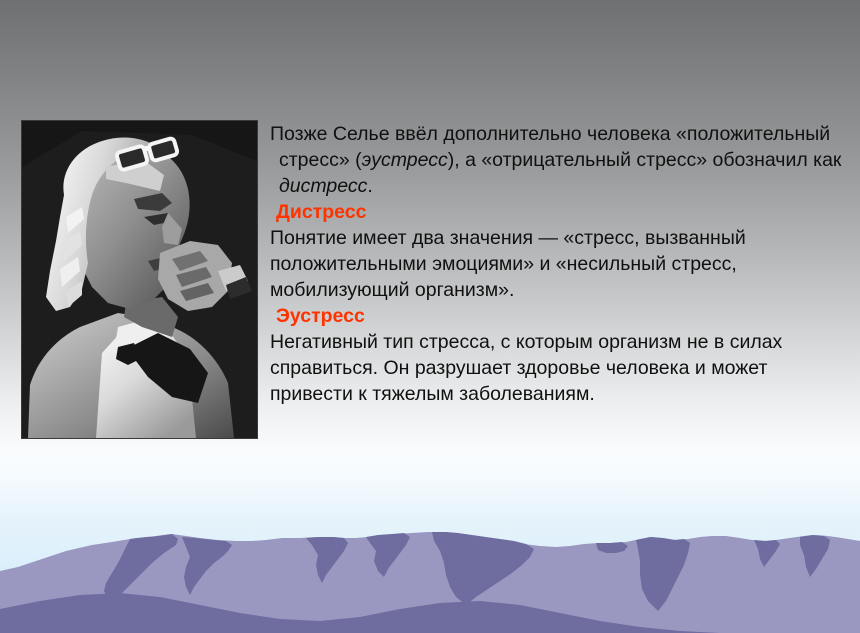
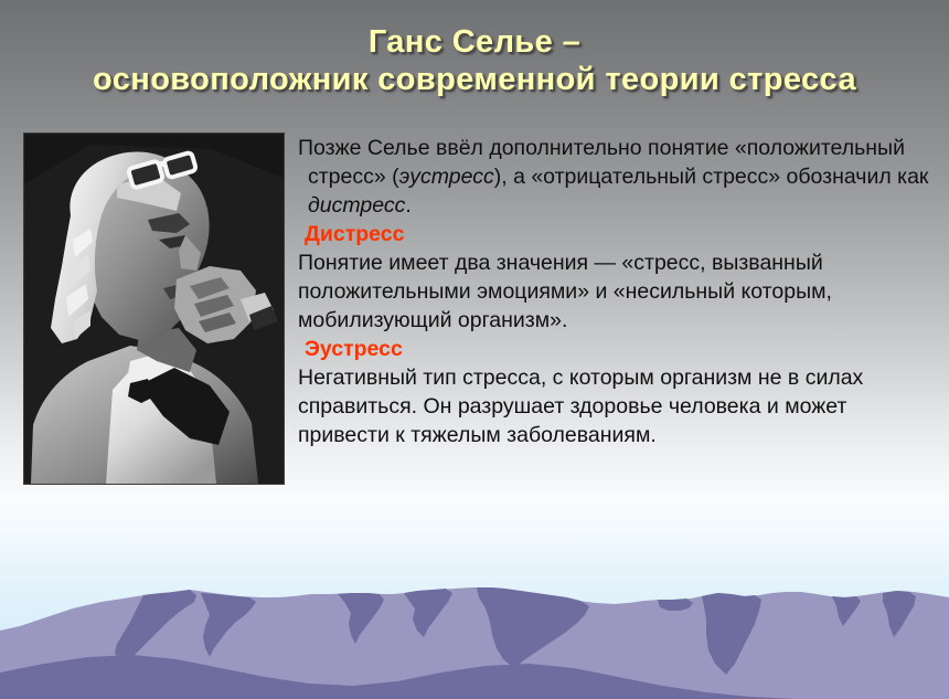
+ Ганс Селье –
+ основоположник современной теории стресса
- Позже Селье ввёл дополнительно человека «положительный стресс» (эустресс), а «отрицательный стресс» обозначил как дистресс.
+ Позже Селье ввёл дополнительно понятие «положительный стресс» (эустресс), а «отрицательный стресс» обозначил как дистресс.
  Дистресс
- Понятие имеет два значения — «стресс, вызванный положительными эмоциями» и «несильный стресс, мобилизующий организм».
+ Понятие имеет два значения — «стресс, вызванный положительными эмоциями» и «несильный которым, мобилизующий организм».
  Эустресс
  Негативный тип стресса, с которым организм не в силах справиться. Он разрушает здоровье человека и может привести к тяжелым заболеваниям.
